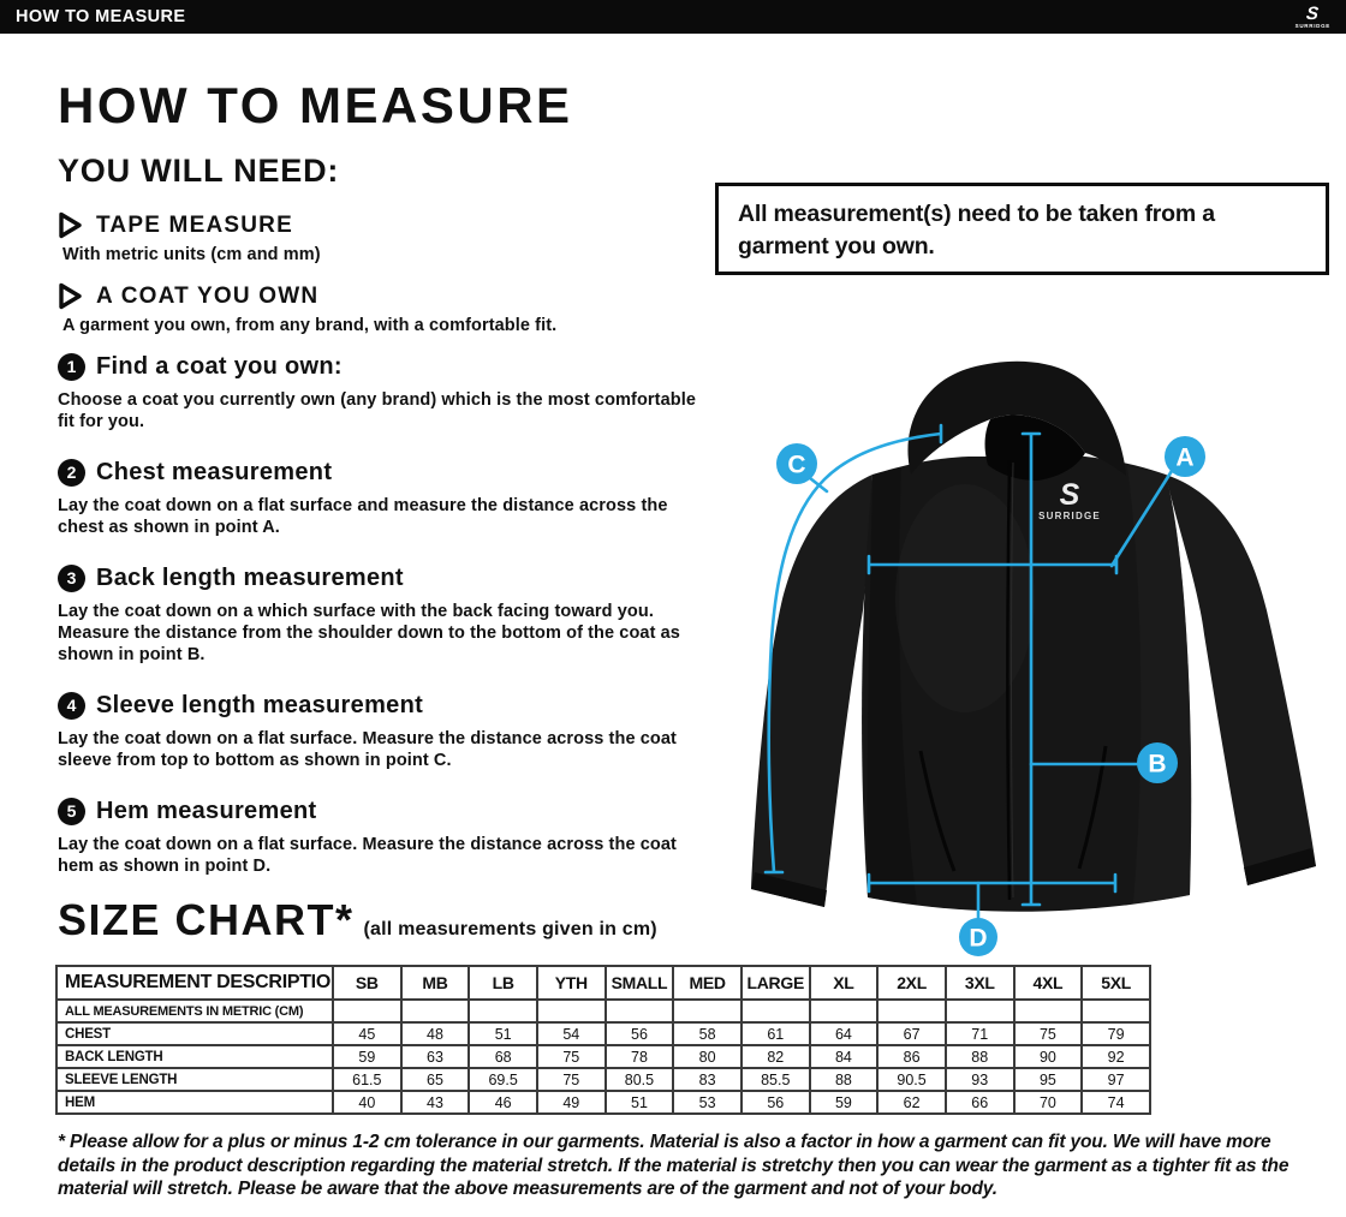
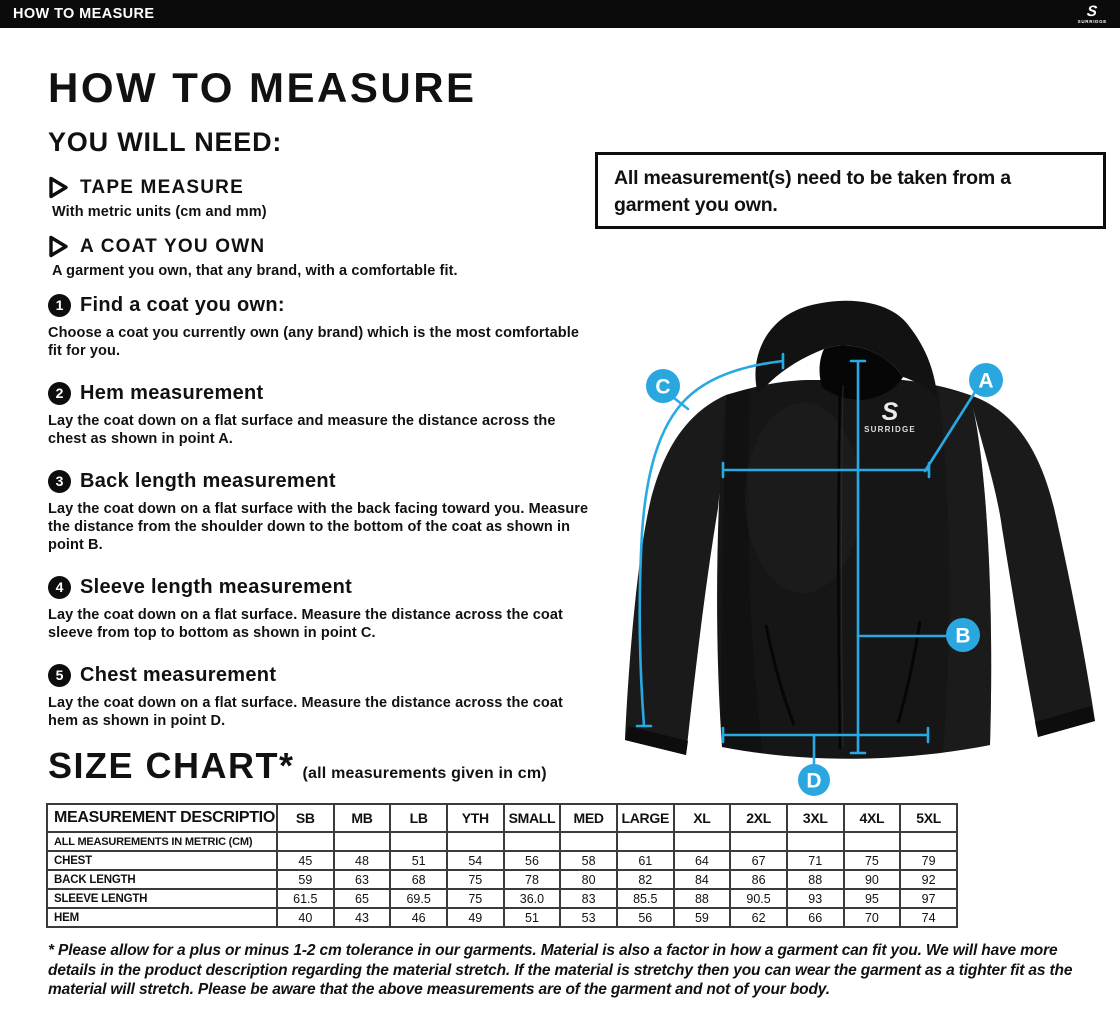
  HOW TO MEASURE
  HOW TO MEASURE
  YOU WILL NEED:
  TAPE MEASURE
  With metric units (cm and mm)
  A COAT YOU OWN
- A garment you own, from any brand, with a comfortable fit.
+ A garment you own, that any brand, with a comfortable fit.
  1
  Find a coat you own:
  Choose a coat you currently own (any brand) which is the most comfortable fit for you.
  2
- Chest measurement
+ Hem measurement
  Lay the coat down on a flat surface and measure the distance across the chest as shown in point A.
  3
  Back length measurement
- Lay the coat down on a which surface with the back facing toward you. Measure the distance from the shoulder down to the bottom of the coat as shown in point B.
+ Lay the coat down on a flat surface with the back facing toward you. Measure the distance from the shoulder down to the bottom of the coat as shown in point B.
  4
  Sleeve length measurement
  Lay the coat down on a flat surface. Measure the distance across the coat sleeve from top to bottom as shown in point C.
  5
- Hem measurement
+ Chest measurement
  Lay the coat down on a flat surface. Measure the distance across the coat hem as shown in point D.
  All measurement(s) need to be taken from a garment you own.
  S
  SURRIDGE
  A
  B
  C
  D
  SIZE CHART*
  (all measurements given in cm)
  MEASUREMENT DESCRIPTIO	SB	MB	LB	YTH	SMALL	MED	LARGE	XL	2XL	3XL	4XL	5XL
  ALL MEASUREMENTS IN METRIC (CM)
  CHEST	45	48	51	54	56	58	61	64	67	71	75	79
  BACK LENGTH	59	63	68	75	78	80	82	84	86	88	90	92
- SLEEVE LENGTH	61.5	65	69.5	75	80.5	83	85.5	88	90.5	93	95	97
+ SLEEVE LENGTH	61.5	65	69.5	75	36.0	83	85.5	88	90.5	93	95	97
  HEM	40	43	46	49	51	53	56	59	62	66	70	74
  * Please allow for a plus or minus 1-2 cm tolerance in our garments. Material is also a factor in how a garment can fit you. We will have more details in the product description regarding the material stretch. If the material is stretchy then you can wear the garment as a tighter fit as the material will stretch. Please be aware that the above measurements are of the garment and not of your body.
